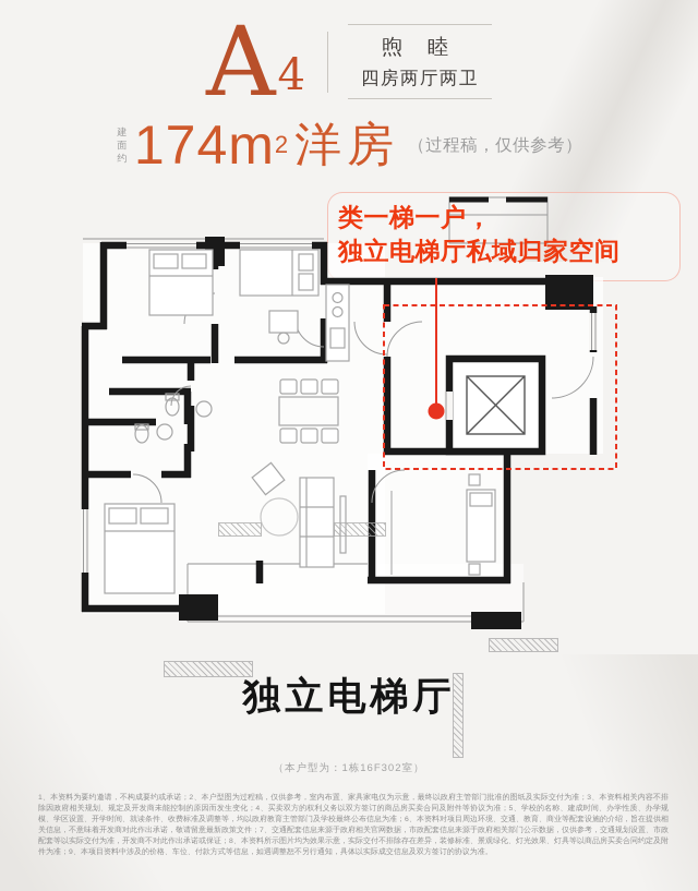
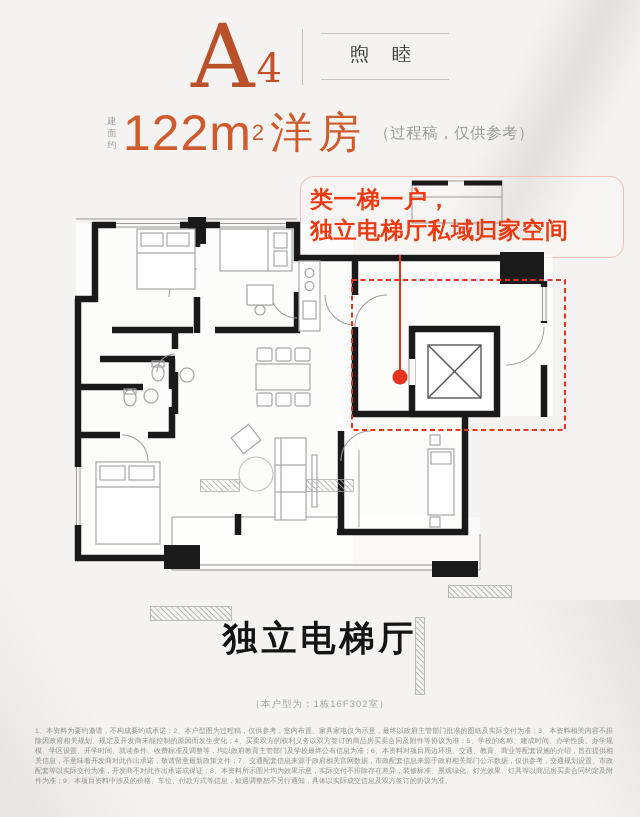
  A
  4
  煦 睦
- 四房两厅两卫
  建面约
- 174m
+ 122m
  2
  洋房
  （过程稿，仅供参考）
  类一梯一户，
  独立电梯厅私域归家空间
  独立电梯厅
  （本户型为：1栋16F302室）
